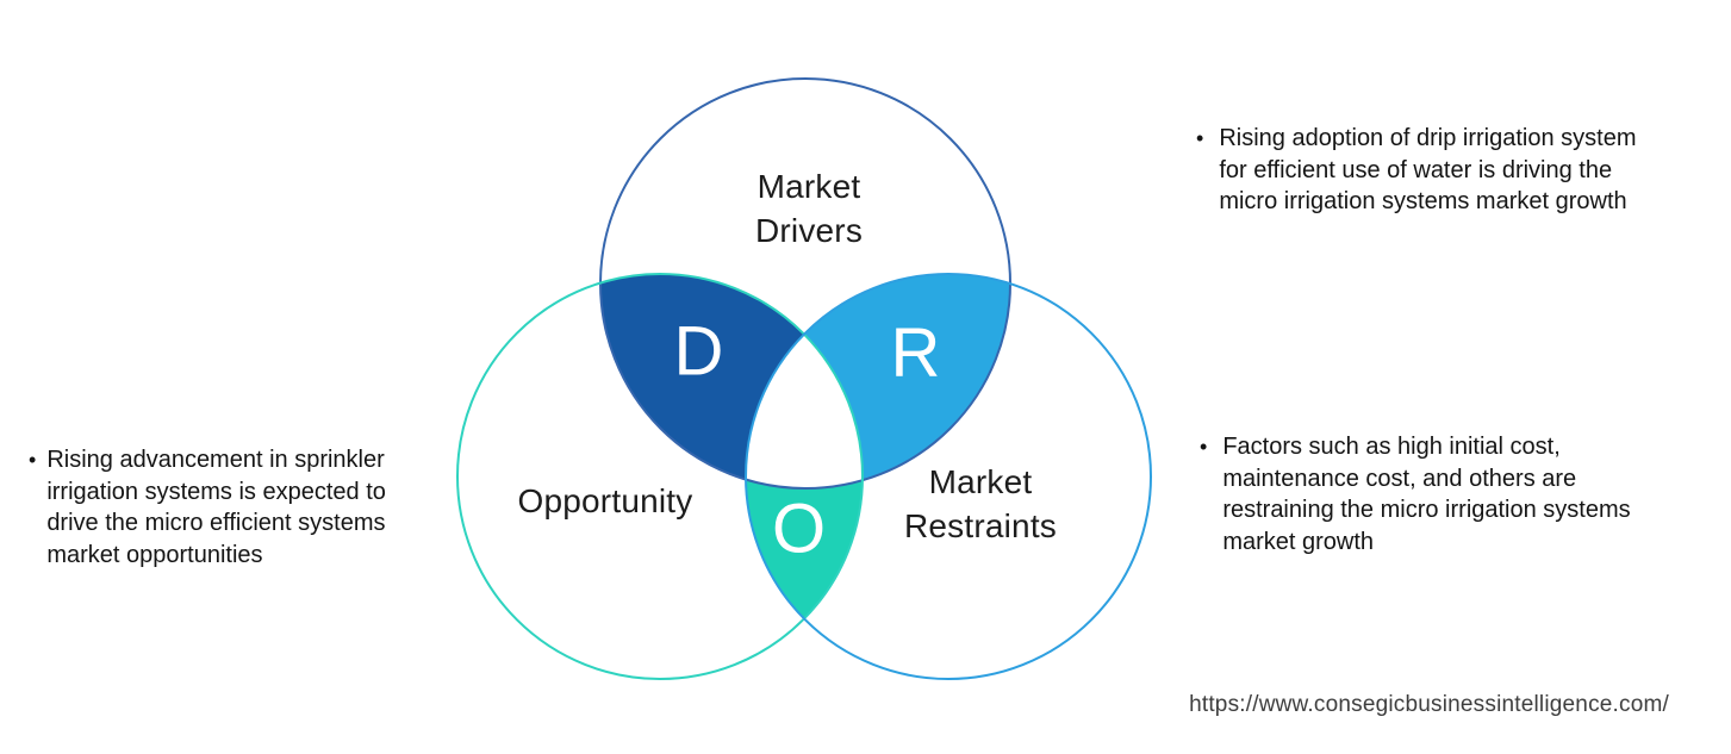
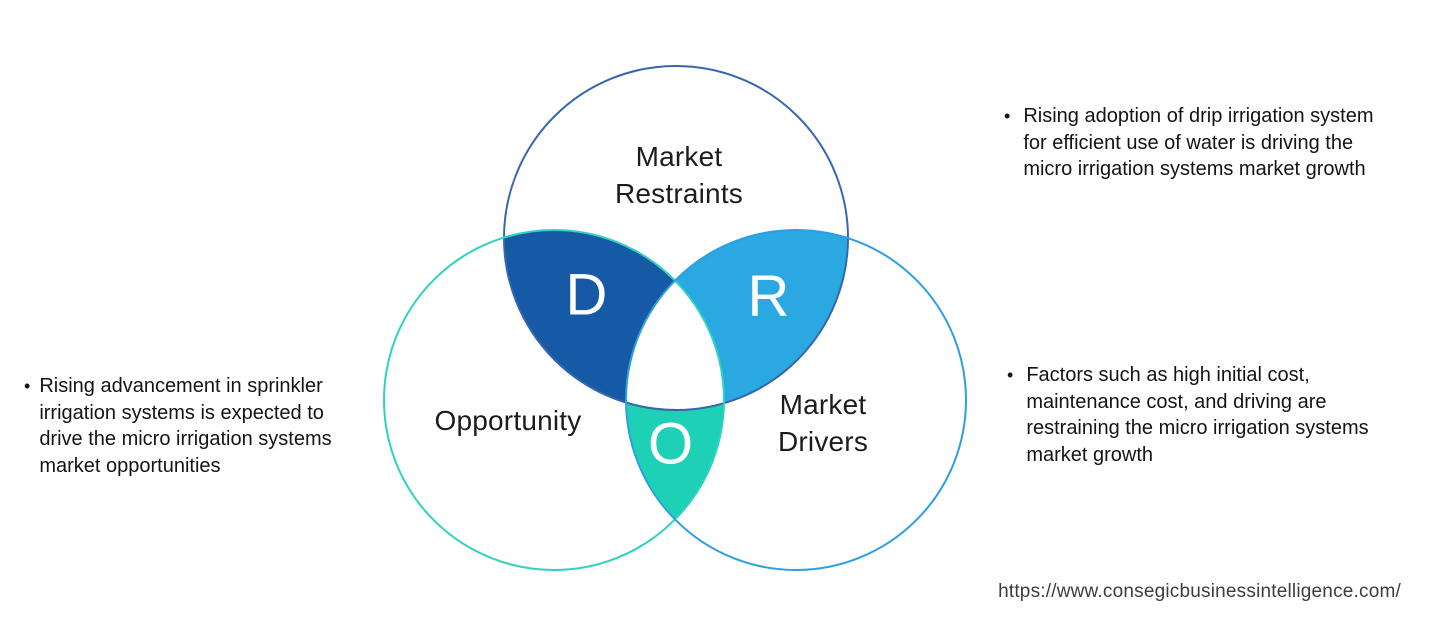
- Market Drivers
+ Market Restraints
  Opportunity
- Market Restraints
+ Market Drivers
  D
  R
  O
  •
- Rising advancement in sprinkler irrigation systems is expected to drive the micro efficient systems market opportunities
+ Rising advancement in sprinkler irrigation systems is expected to drive the micro irrigation systems market opportunities
  •
  Rising adoption of drip irrigation system for efficient use of water is driving the micro irrigation systems market growth
  •
- Factors such as high initial cost, maintenance cost, and others are restraining the micro irrigation systems market growth
+ Factors such as high initial cost, maintenance cost, and driving are restraining the micro irrigation systems market growth
  https://www.consegicbusinessintelligence.com/
